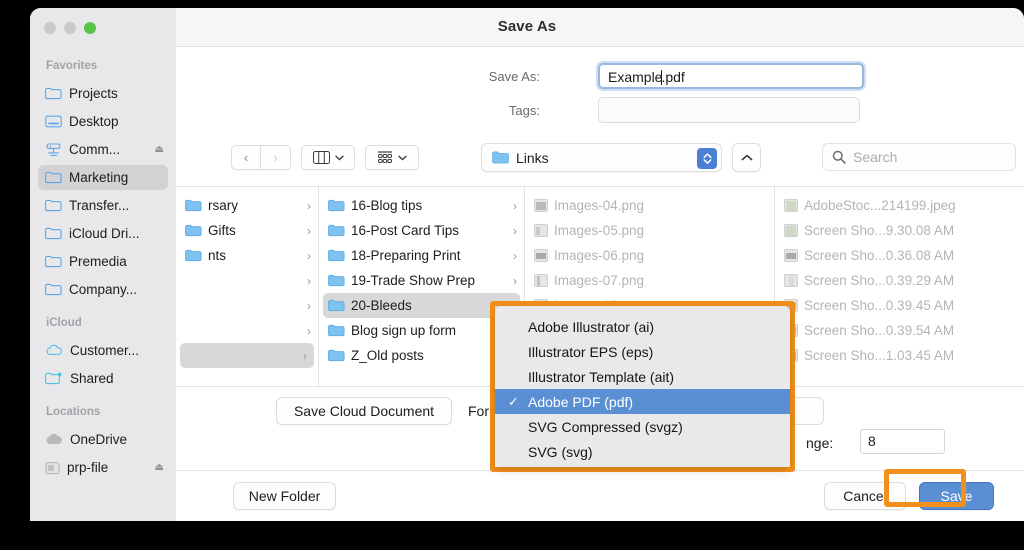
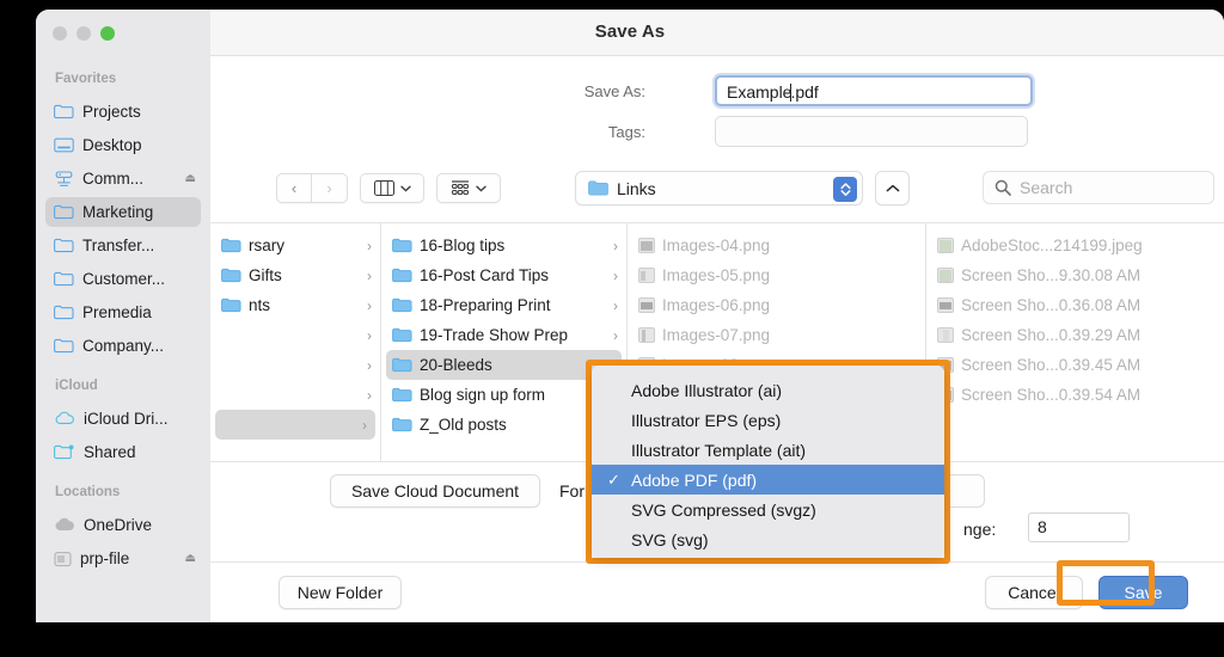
  Save As
  Save As:
  Example.pdf
  Tags:
  ‹
  ›
  Links
  Search
  rsary
  ›
  Gifts
  ›
  nts
  ›
  ›
  ›
  ›
  ›
  16-Blog tips
  ›
  16-Post Card Tips
  ›
  18-Preparing Print
  ›
  19-Trade Show Prep
  ›
  20-Bleeds
  Blog sign up form
  Z_Old posts
  Images-04.png
  Images-05.png
  Images-06.png
  Images-07.png
  AdobeStoc...214199.jpeg
  Screen Sho...9.30.08 AM
  Screen Sho...0.36.08 AM
  Screen Sho...0.39.29 AM
  Screen Sho...0.39.45 AM
  Screen Sho...0.39.54 AM
- Screen Sho...1.03.45 AM
  Save Cloud Document
  nge:
  8
  New Folder
  Cancel
  Save
  Favorites
  Projects
  Desktop
  Comm...
  ⏏
  Marketing
  Transfer...
- iCloud Dri...
+ Customer...
  Premedia
  Company...
  iCloud
- Customer...
+ iCloud Dri...
  Shared
  Locations
  OneDrive
  prp-file
  ⏏
  Adobe Illustrator (ai)
  Illustrator EPS (eps)
  Illustrator Template (ait)
  ✓
  Adobe PDF (pdf)
  SVG Compressed (svgz)
  SVG (svg)
